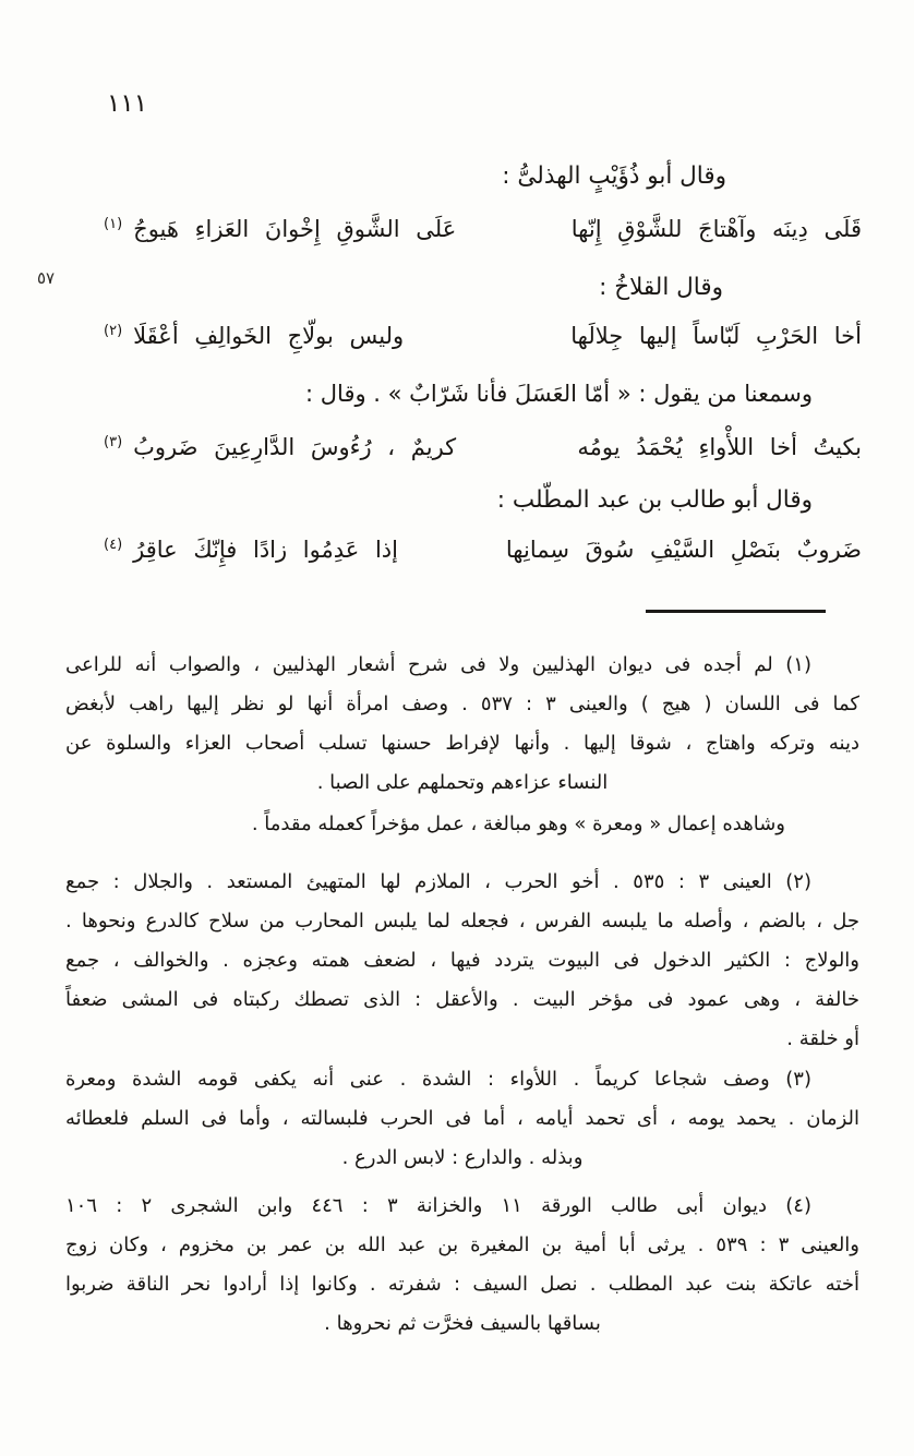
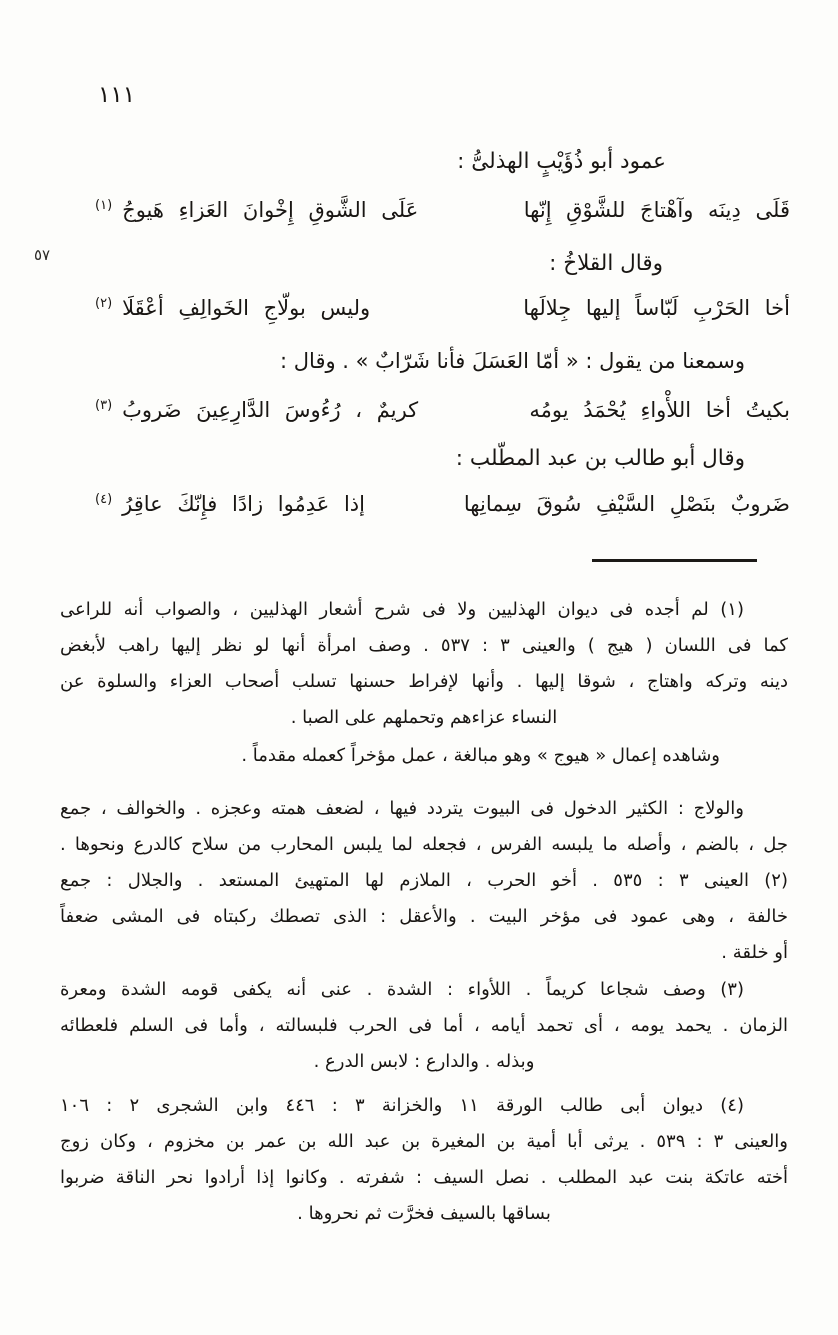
  ١١١
  ٥٧
- وقال أبو ذُؤَيْبٍ الهذلىُّ :
+ عمود أبو ذُؤَيْبٍ الهذلىُّ :
  قَلَى دِينَه وآهْتاجَ للشَّوْقِ إِنّها
  عَلَى الشَّوقِ إِخْوانَ العَزاءِ هَيوجُ(١)
  وقال القلاخُ :
  أخا الحَرْبِ لَبّاساً إليها جِلالَها
  وليس بولّاجِ الخَوالِفِ أعْقَلَا(٢)
  وسمعنا من يقول : « أمّا العَسَلَ فأنا شَرّابٌ » . وقال :
  بكيتُ أخا اللأْواءِ يُحْمَدُ يومُه
  كريمٌ ، رُءُوسَ الدَّارِعِينَ ضَروبُ(٣)
  وقال أبو طالب بن عبد المطّلب :
  ضَروبٌ بنَصْلِ السَّيْفِ سُوقَ سِمانِها
  إذا عَدِمُوا زادًا فإِنّكَ عاقِرُ(٤)
  (١) لم أجده فى ديوان الهذليين ولا فى شرح أشعار الهذليين ، والصواب أنه للراعى
  كما فى اللسان ( هيج ) والعينى ٣ : ٥٣٧ . وصف امرأة أنها لو نظر إليها راهب لأبغض
  دينه وتركه واهتاج ، شوقا إليها . وأنها لإفراط حسنها تسلب أصحاب العزاء والسلوة عن
  النساء عزاءهم وتحملهم على الصبا .
- وشاهده إعمال « ومعرة » وهو مبالغة ، عمل مؤخراً كعمله مقدماً .
+ وشاهده إعمال « هيوج » وهو مبالغة ، عمل مؤخراً كعمله مقدماً .
- (٢) العينى ٣ : ٥٣٥ . أخو الحرب ، الملازم لها المتهيئ المستعد . والجلال : جمع
+ والولاج : الكثير الدخول فى البيوت يتردد فيها ، لضعف همته وعجزه . والخوالف ، جمع
  جل ، بالضم ، وأصله ما يلبسه الفرس ، فجعله لما يلبس المحارب من سلاح كالدرع ونحوها .
- والولاج : الكثير الدخول فى البيوت يتردد فيها ، لضعف همته وعجزه . والخوالف ، جمع
+ (٢) العينى ٣ : ٥٣٥ . أخو الحرب ، الملازم لها المتهيئ المستعد . والجلال : جمع
  خالفة ، وهى عمود فى مؤخر البيت . والأعقل : الذى تصطك ركبتاه فى المشى ضعفاً
  أو خلقة .
  (٣) وصف شجاعا كريماً . اللأواء : الشدة . عنى أنه يكفى قومه الشدة ومعرة
  الزمان . يحمد يومه ، أى تحمد أيامه ، أما فى الحرب فلبسالته ، وأما فى السلم فلعطائه
  وبذله . والدارع : لابس الدرع .
  (٤) ديوان أبى طالب الورقة ١١ والخزانة ٣ : ٤٤٦ وابن الشجرى ٢ : ١٠٦
  والعينى ٣ : ٥٣٩ . يرثى أبا أمية بن المغيرة بن عبد الله بن عمر بن مخزوم ، وكان زوج
  أخته عاتكة بنت عبد المطلب . نصل السيف : شفرته . وكانوا إذا أرادوا نحر الناقة ضربوا
  بساقها بالسيف فخرَّت ثم نحروها .
